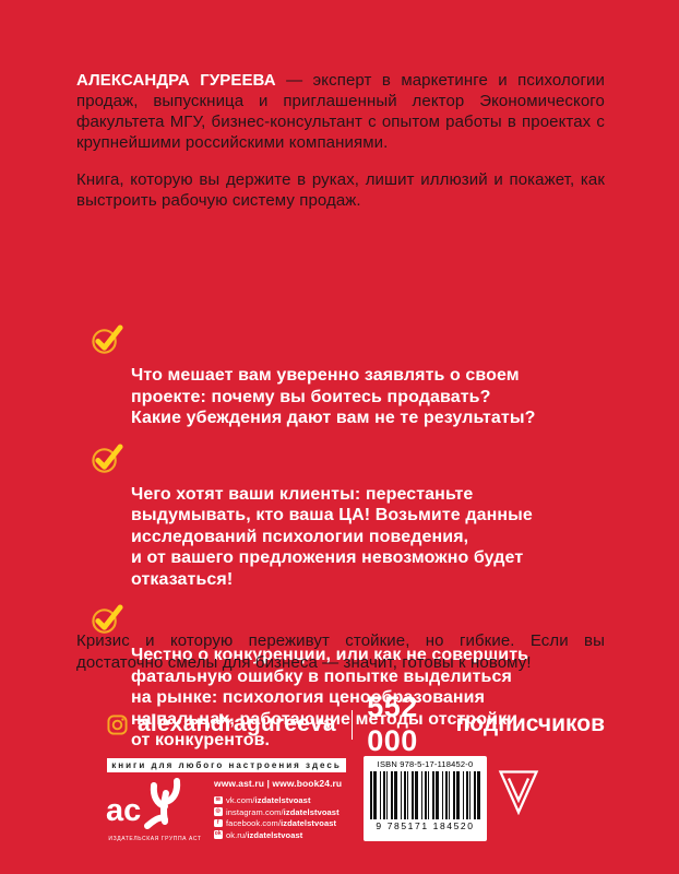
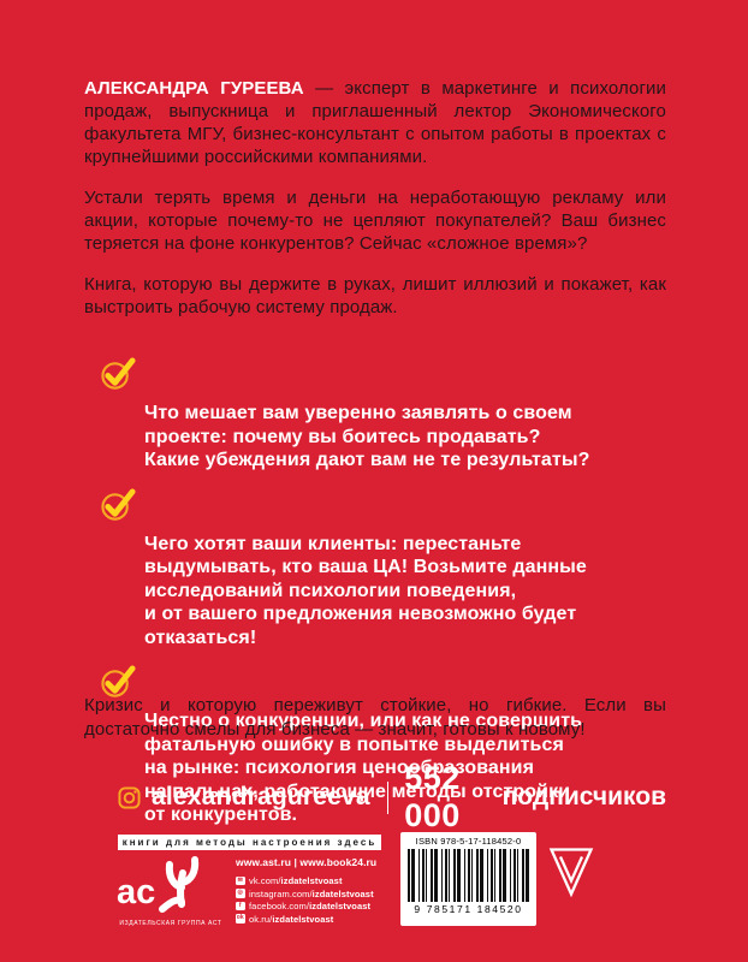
  АЛЕКСАНДРА ГУРЕЕВА — эксперт в маркетинге и психологии продаж, выпускница и приглашенный лектор Экономического факультета МГУ, бизнес-консультант с опытом работы в проектах с крупнейшими российскими компаниями.
+ Устали терять время и деньги на неработающую рекламу или акции, которые почему-то не цепляют покупателей? Ваш бизнес теряется на фоне конкурентов? Сейчас «сложное время»?
  Книга, которую вы держите в руках, лишит иллюзий и покажет, как выстроить рабочую систему продаж.
  Что мешает вам уверенно заявлять о своем
  проекте: почему вы боитесь продавать?
  Какие убеждения дают вам не те результаты?
  Чего хотят ваши клиенты: перестаньте
  выдумывать, кто ваша ЦА! Возьмите данные
  исследований психологии поведения,
  и от вашего предложения невозможно будет
  отказаться!
  Честно о конкуренции, или как не совершить
  фатальную ошибку в попытке выделиться
  на рынке: психология ценообразования
  на пальцах, работающие методы отстройки
  от конкурентов.
  Кризис и которую переживут стойкие, но гибкие. Если вы достаточно смелы для бизнеса — значит, готовы к новому!
  alexandragureeva
  552 000
  подписчиков
- книги для любого настроения здесь
+ книги для методы настроения здесь
  ас
  www.ast.ru | www.book24.ru
  vk.com/
  izdatelstvoast
  instagram.com/
  izdatelstvoast
  facebook.com/
  izdatelstvoast
  ok.ru/
  izdatelstvoast
  ISBN 978-5-17-118452-0
  9 785171 184520
